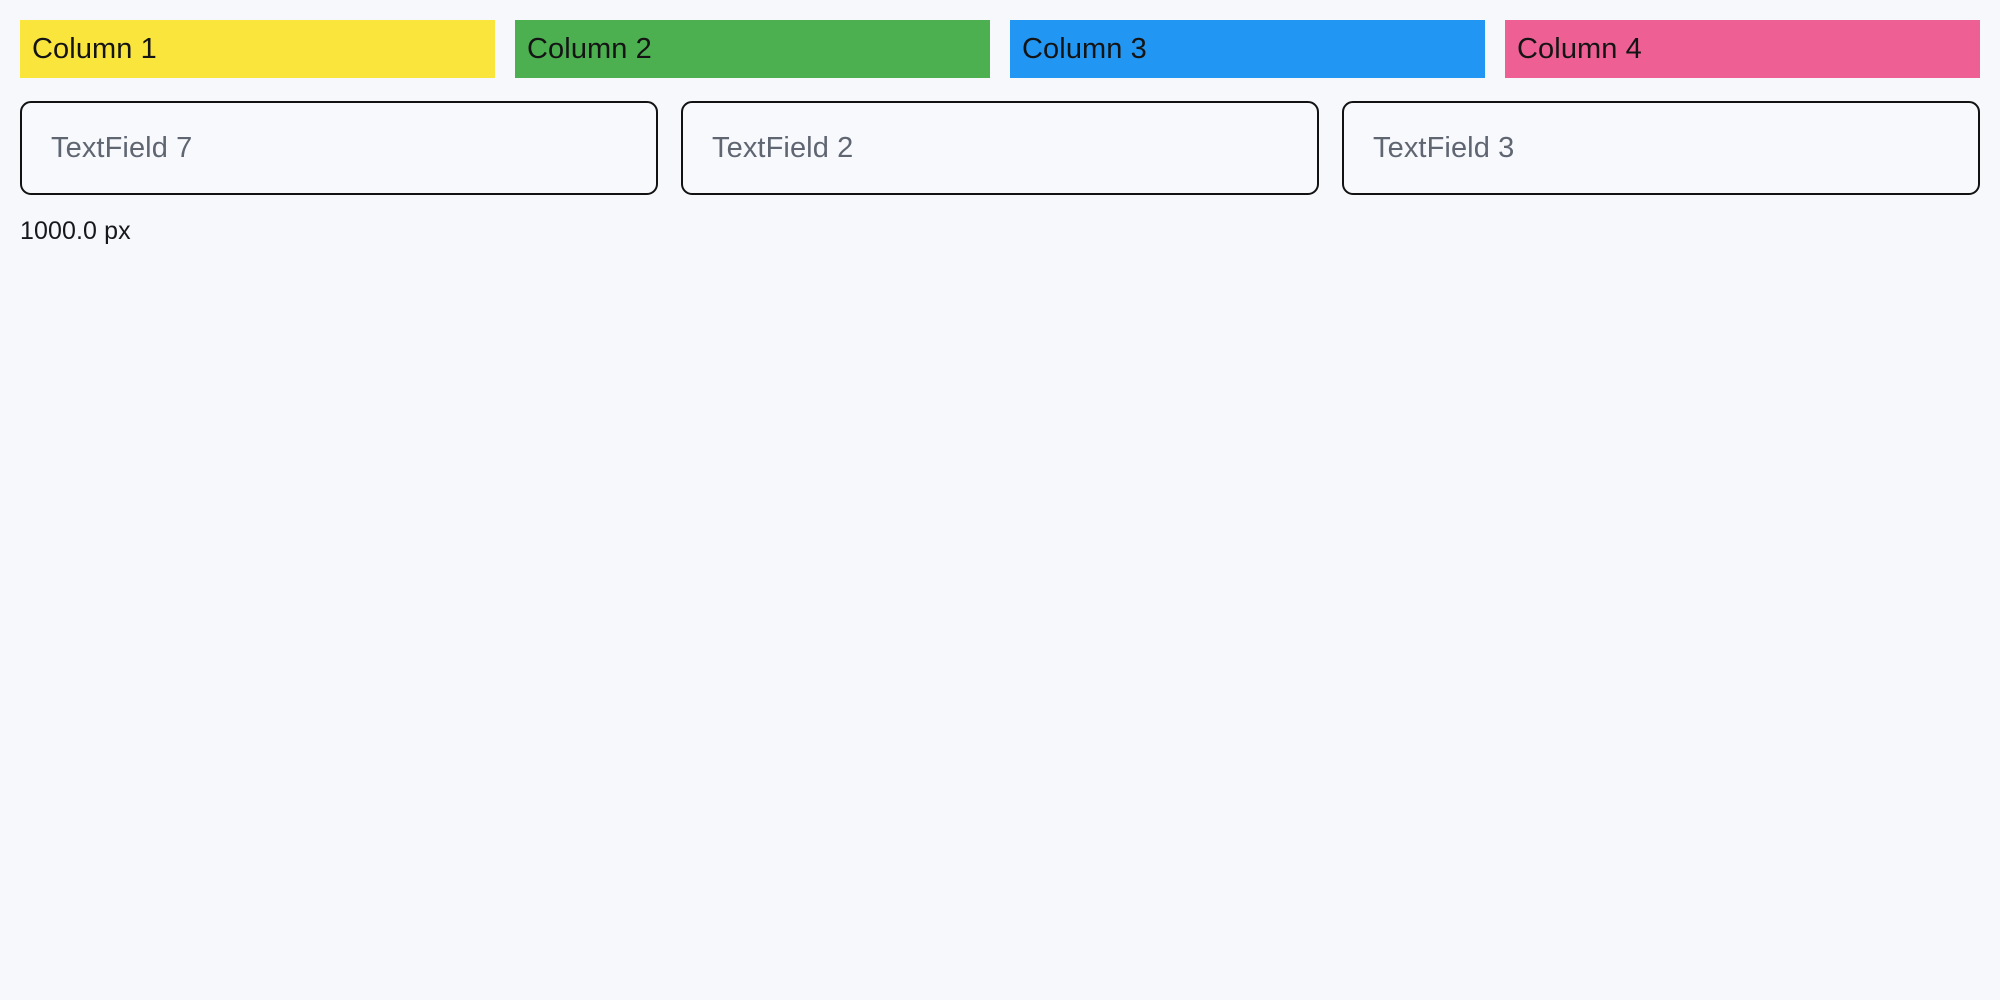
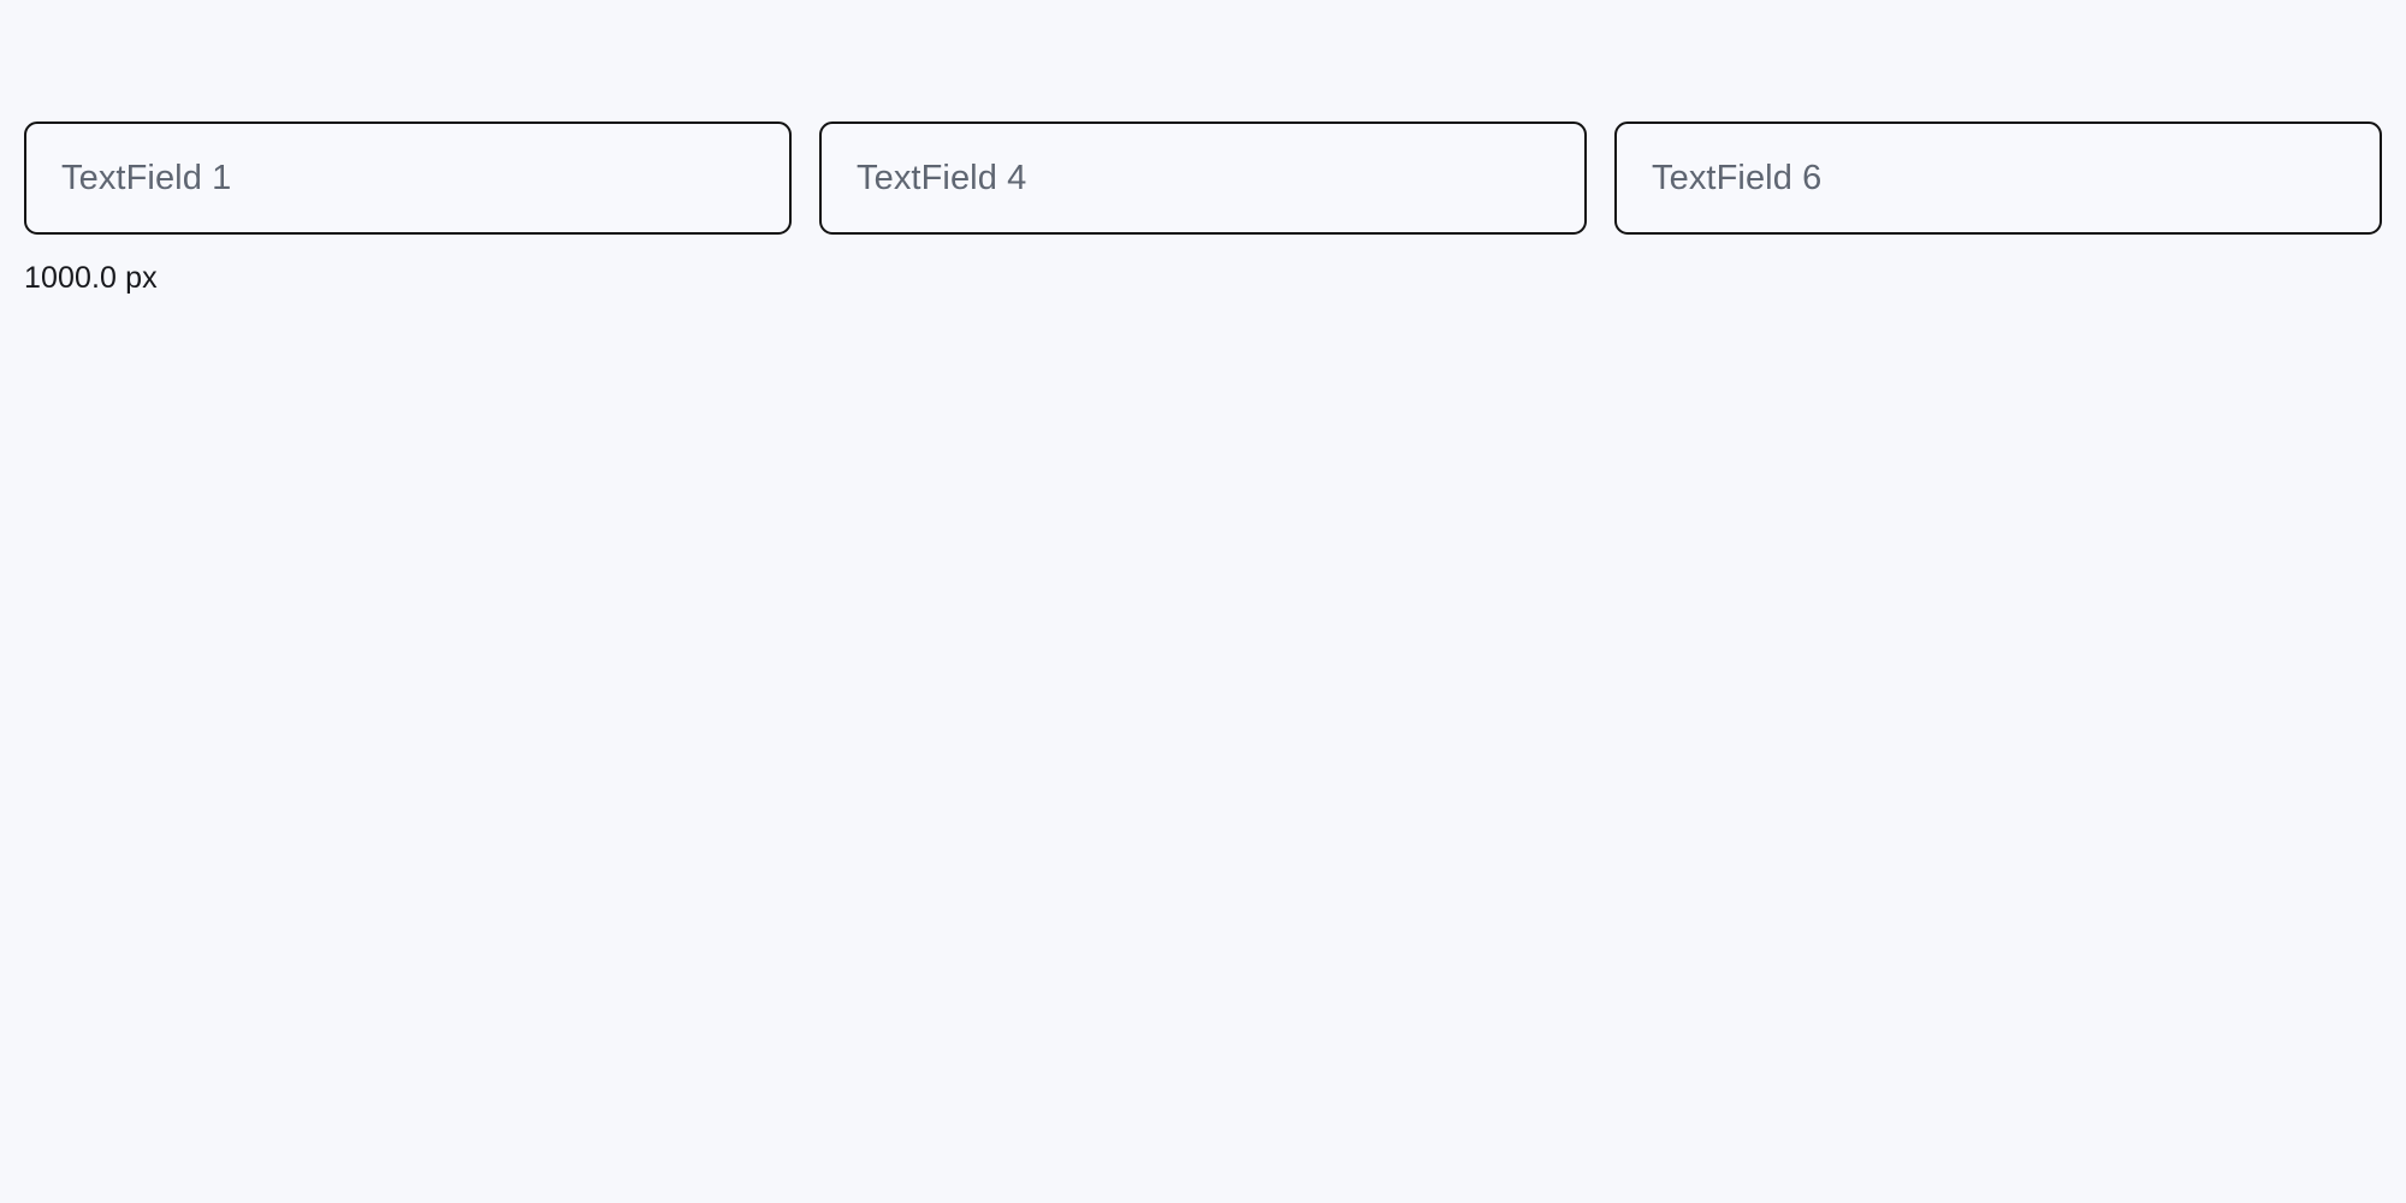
- Column 1
- Column 2
- Column 3
- Column 4
- TextField 7
+ TextField 1
- TextField 2
+ TextField 4
- TextField 3
+ TextField 6
  1000.0 px
